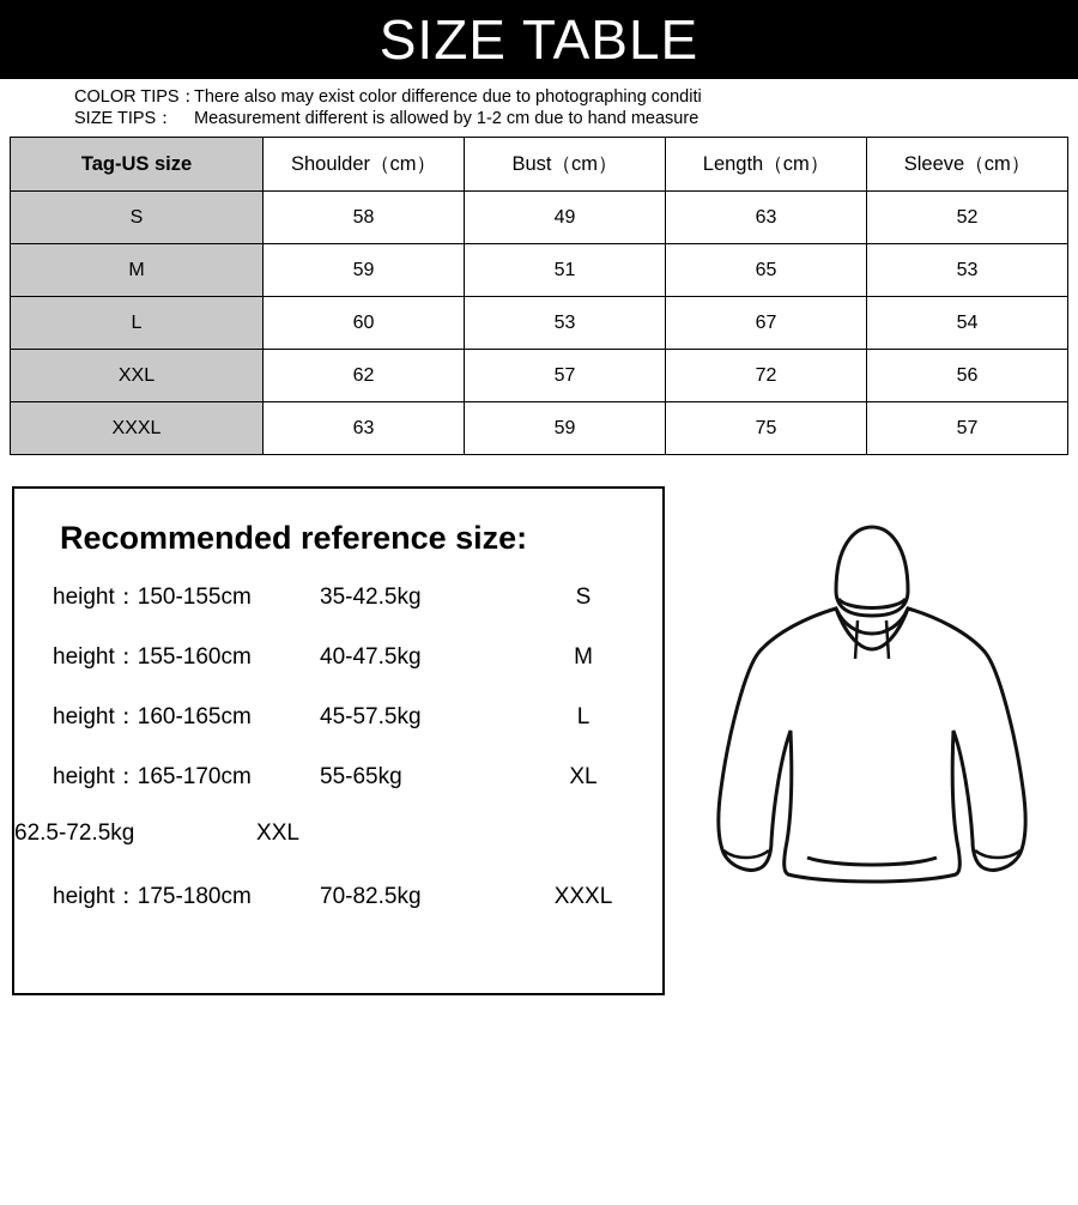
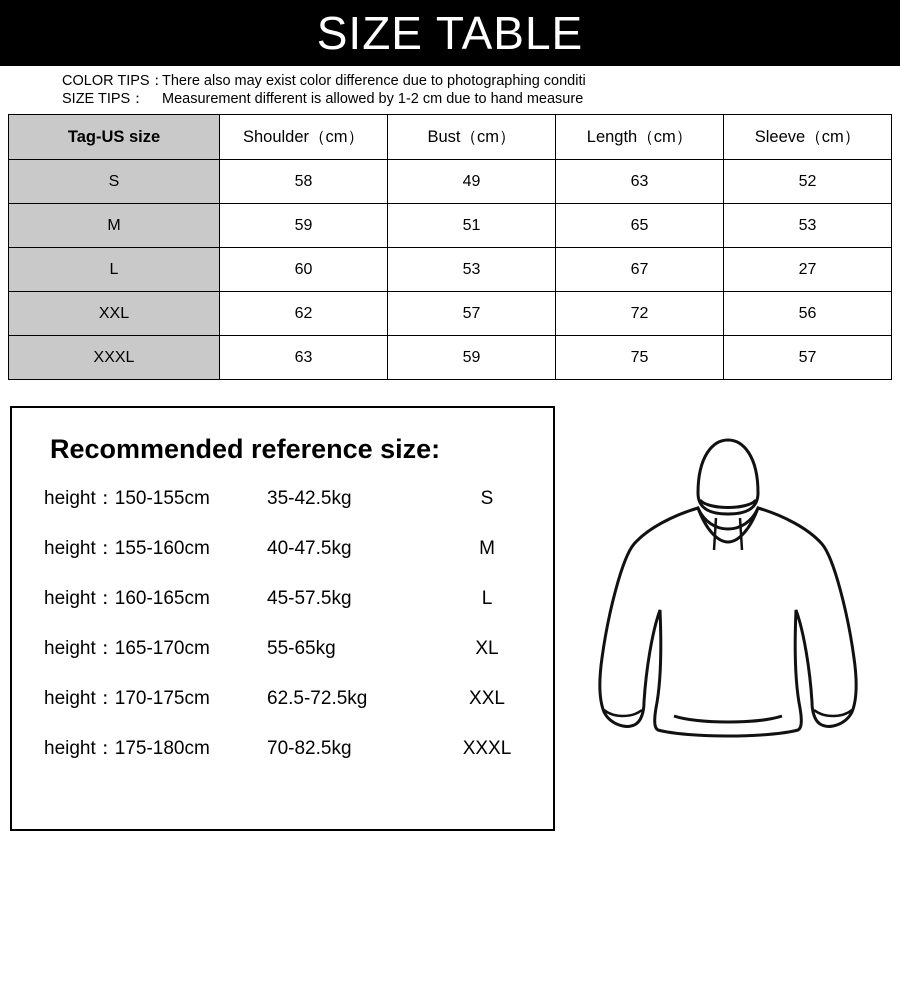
  SIZE TABLE
  COLOR TIPS：
  There also may exist color difference due to photographing conditi
  SIZE TIPS：
  Measurement different is allowed by 1-2 cm due to hand measure
  Tag-US size	Shoulder（cm）	Bust（cm）	Length（cm）	Sleeve（cm）
  S	58	49	63	52
  M	59	51	65	53
- L	60	53	67	54
+ L	60	53	67	27
  XXL	62	57	72	56
  XXXL	63	59	75	57
  Recommended reference size:
  height：150-155cm
  35-42.5kg
  S
  height：155-160cm
  40-47.5kg
  M
  height：160-165cm
  45-57.5kg
  L
  height：165-170cm
  55-65kg
  XL
+ height：170-175cm
  62.5-72.5kg
  XXL
  height：175-180cm
  70-82.5kg
  XXXL
